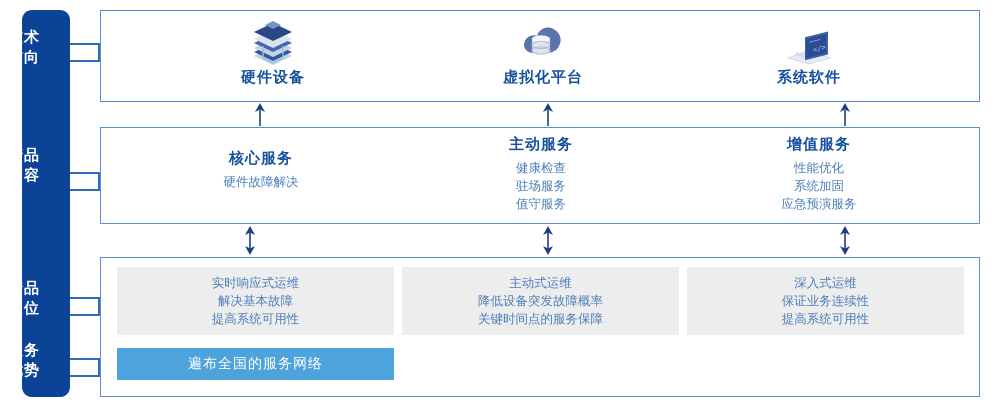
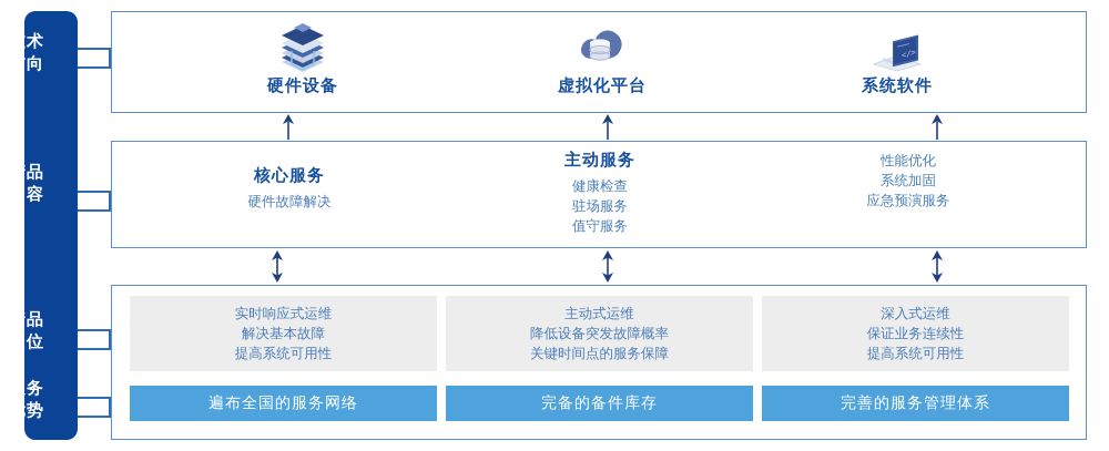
  技术
  方向
  产品
  内容
  产品
  定位
  服务
  优势
  硬件设备
  虚拟化平台
  系统软件
  核心服务
  硬件故障解决
  主动服务
  健康检查
  驻场服务
  值守服务
- 增值服务
  性能优化
  系统加固
  应急预演服务
  实时响应式运维
  解决基本故障
  提高系统可用性
  主动式运维
  降低设备突发故障概率
  关键时间点的服务保障
  深入式运维
  保证业务连续性
  提高系统可用性
  遍布全国的服务网络
+ 完备的备件库存
+ 完善的服务管理体系
